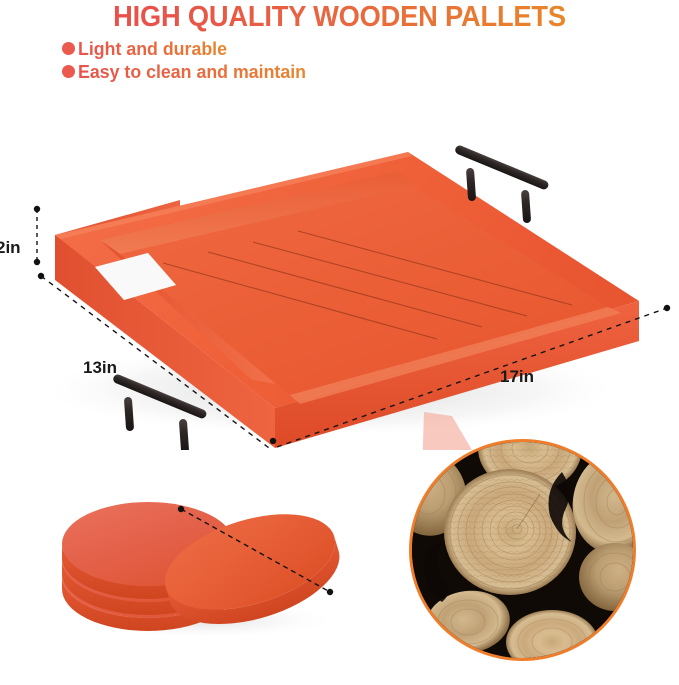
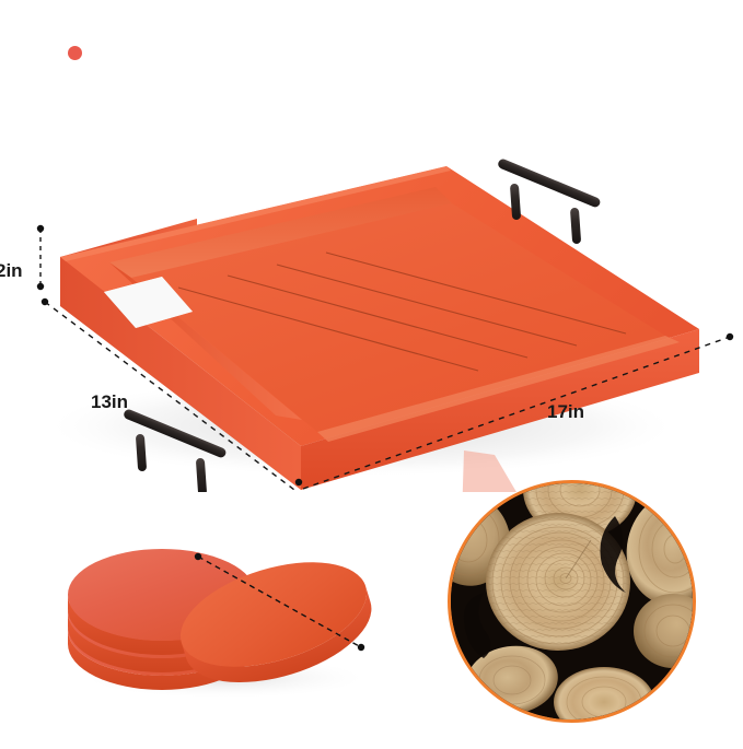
- HIGH QUALITY WOODEN PALLETS
- Light and durable
- Easy to clean and maintain
  2in
  13in
  17in
